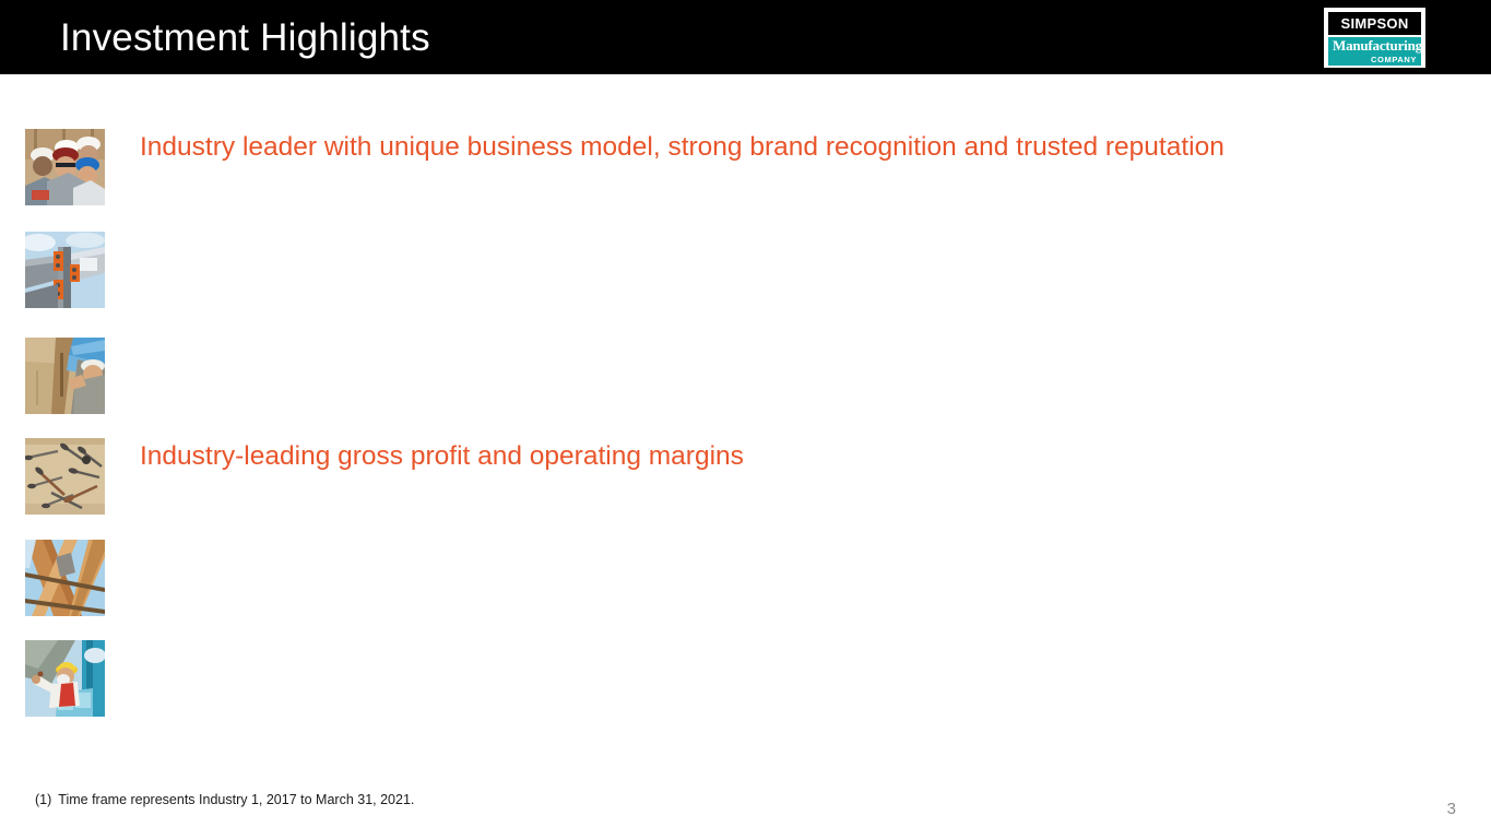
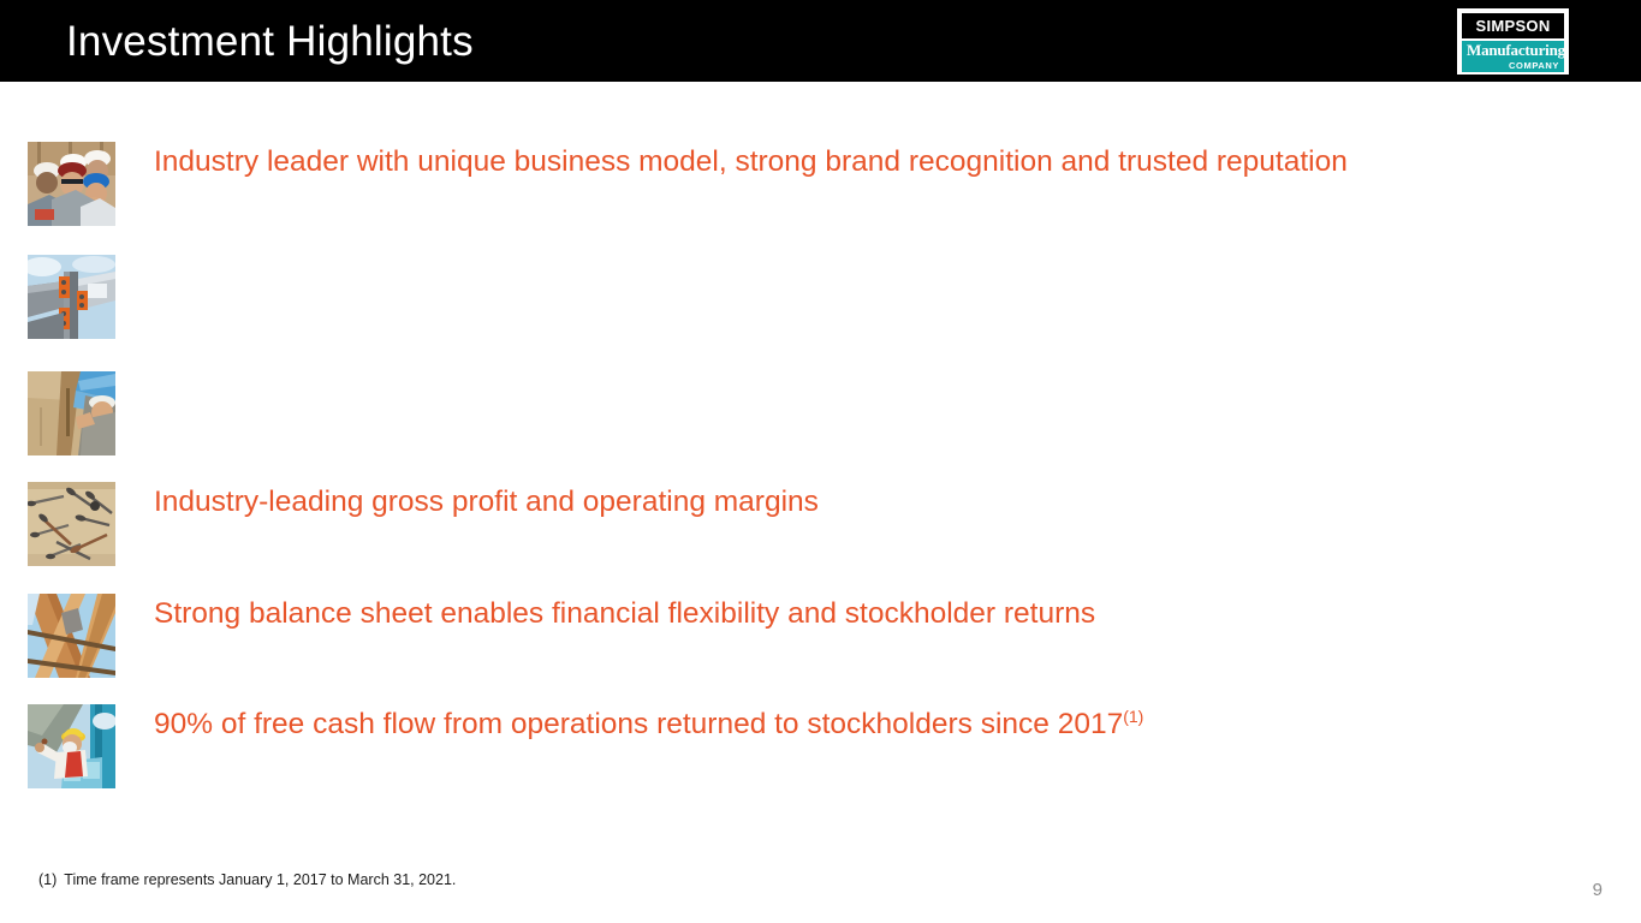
  Investment Highlights
  SIMPSON
  Manufacturing
  COMPANY
  Industry leader with unique business model, strong brand recognition and trusted reputation
  Industry-leading gross profit and operating margins
+ Strong balance sheet enables financial flexibility and stockholder returns
+ 90% of free cash flow from operations returned to stockholders since 2017(1)
- (1) Time frame represents Industry 1, 2017 to March 31, 2021.
+ (1) Time frame represents January 1, 2017 to March 31, 2021.
- 3
+ 9
